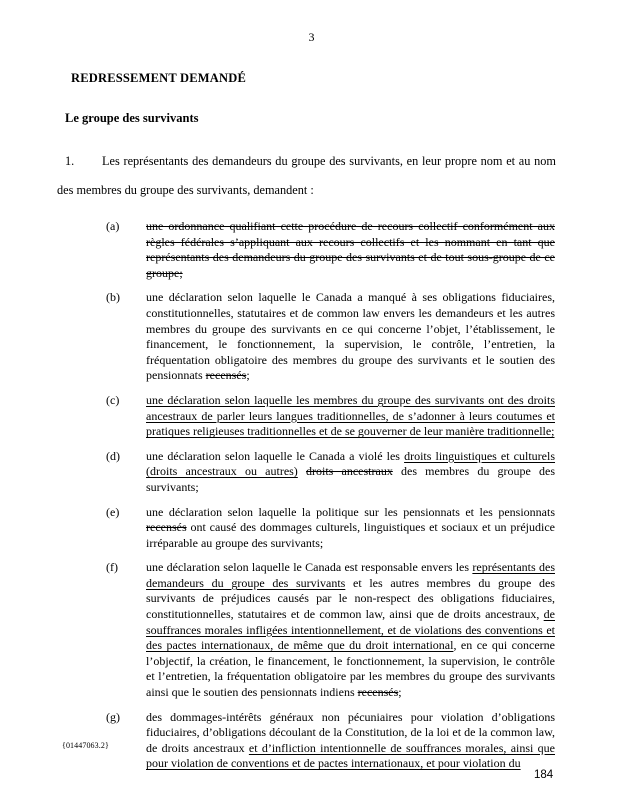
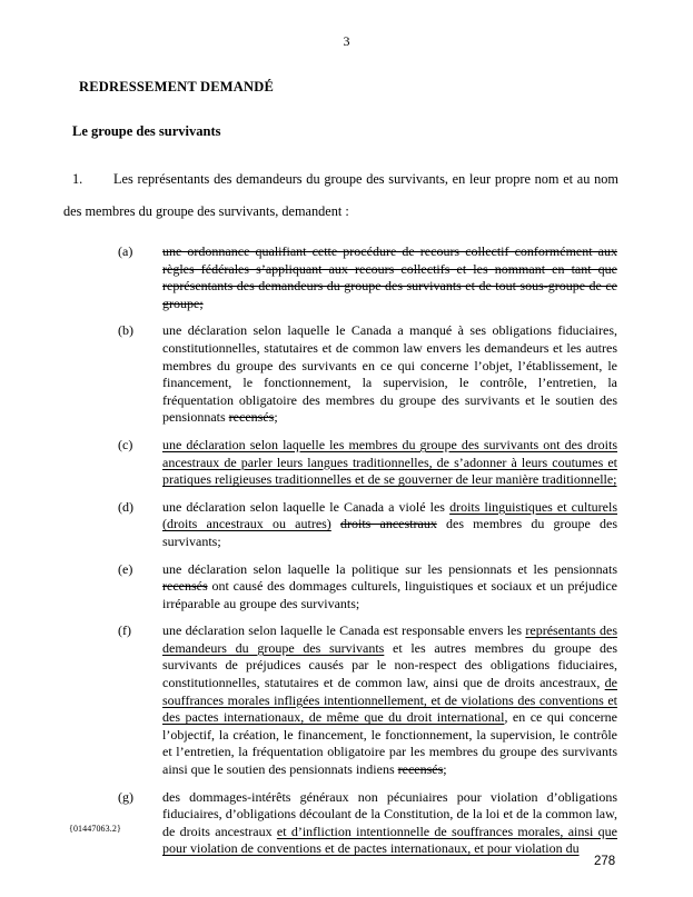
  3
  REDRESSEMENT DEMANDÉ
  Le groupe des survivants
  1. Les représentants des demandeurs du groupe des survivants, en leur propre nom et au nom des membres du groupe des survivants, demandent :
  (a)
  une ordonnance qualifiant cette procédure de recours collectif conformément aux règles fédérales s’appliquant aux recours collectifs et les nommant en tant que représentants des demandeurs du groupe des survivants et de tout sous-groupe de ce groupe;
  (b)
  une déclaration selon laquelle le Canada a manqué à ses obligations fiduciaires, constitutionnelles, statutaires et de common law envers les demandeurs et les autres membres du groupe des survivants en ce qui concerne l’objet, l’établissement, le financement, le fonctionnement, la supervision, le contrôle, l’entretien, la fréquentation obligatoire des membres du groupe des survivants et le soutien des pensionnats recensés;
  (c)
  une déclaration selon laquelle les membres du groupe des survivants ont des droits ancestraux de parler leurs langues traditionnelles, de s’adonner à leurs coutumes et pratiques religieuses traditionnelles et de se gouverner de leur manière traditionnelle;
  (d)
  une déclaration selon laquelle le Canada a violé les droits linguistiques et culturels (droits ancestraux ou autres) droits ancestraux des membres du groupe des survivants;
  (e)
  une déclaration selon laquelle la politique sur les pensionnats et les pensionnats recensés ont causé des dommages culturels, linguistiques et sociaux et un préjudice irréparable au groupe des survivants;
  (f)
  une déclaration selon laquelle le Canada est responsable envers les représentants des demandeurs du groupe des survivants et les autres membres du groupe des survivants de préjudices causés par le non-respect des obligations fiduciaires, constitutionnelles, statutaires et de common law, ainsi que de droits ancestraux, de souffrances morales infligées intentionnellement, et de violations des conventions et des pactes internationaux, de même que du droit international, en ce qui concerne l’objectif, la création, le financement, le fonctionnement, la supervision, le contrôle et l’entretien, la fréquentation obligatoire par les membres du groupe des survivants ainsi que le soutien des pensionnats indiens recensés;
  (g)
  des dommages-intérêts généraux non pécuniaires pour violation d’obligations fiduciaires, d’obligations découlant de la Constitution, de la loi et de la common law, de droits ancestraux et d’infliction intentionnelle de souffrances morales, ainsi que pour violation de conventions et de pactes internationaux, et pour violation du
  {01447063.2}
- 184
+ 278
